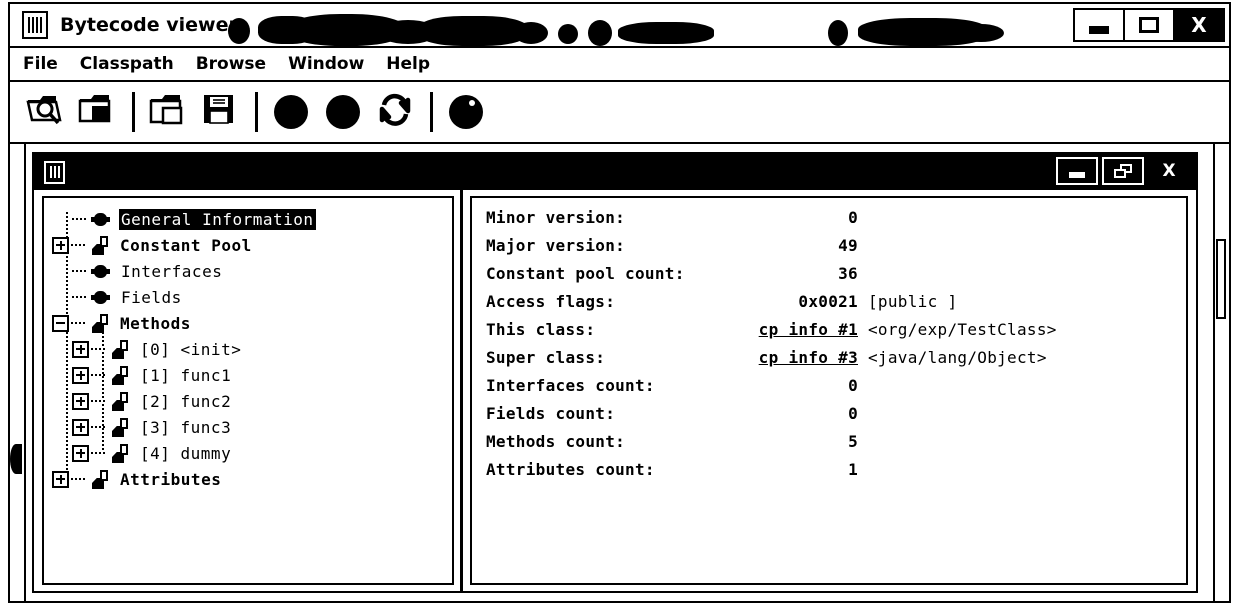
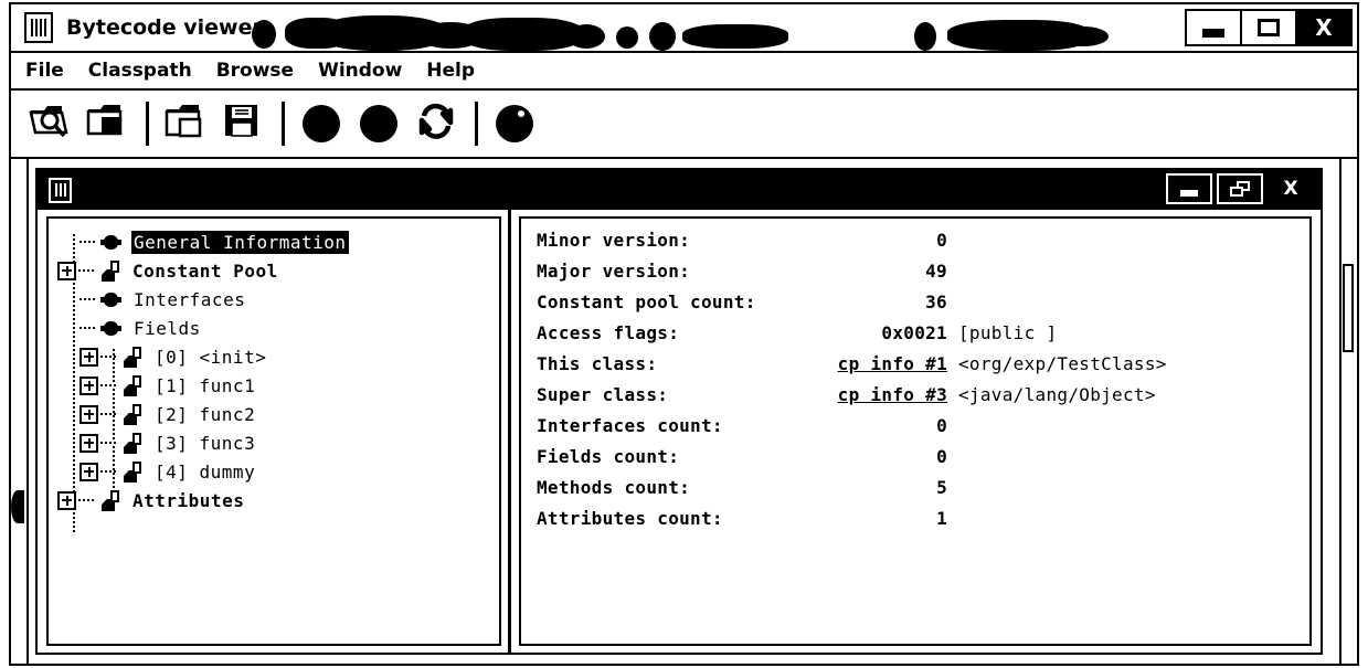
  Bytecode viewe
  X
  File
  Classpath
  Browse
  Window
  Help
  X
  General Information
  Constant Pool
  Interfaces
  Fields
- Methods
  [0] <init>
  [1] func1
  [2] func2
  [3] func3
  [4] dummy
  Attributes
  Minor version:
  0
  Major version:
  49
  Constant pool count:
  36
  Access flags:
  0x0021
  [public ]
  This class:
  cp info #1
  <org/exp/TestClass>
  Super class:
  cp info #3
  <java/lang/Object>
  Interfaces count:
  0
  Fields count:
  0
  Methods count:
  5
  Attributes count:
  1
